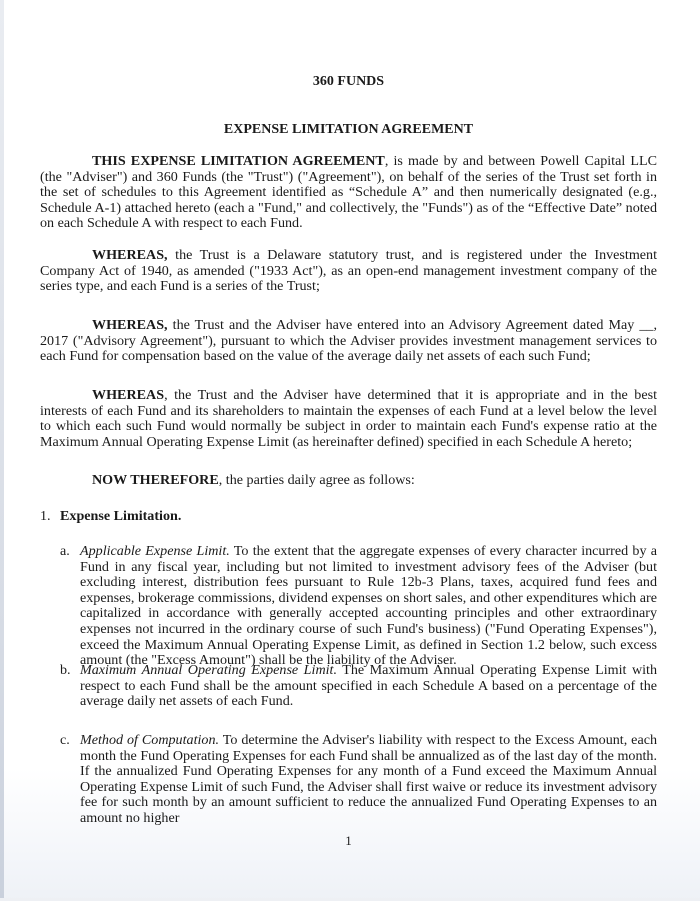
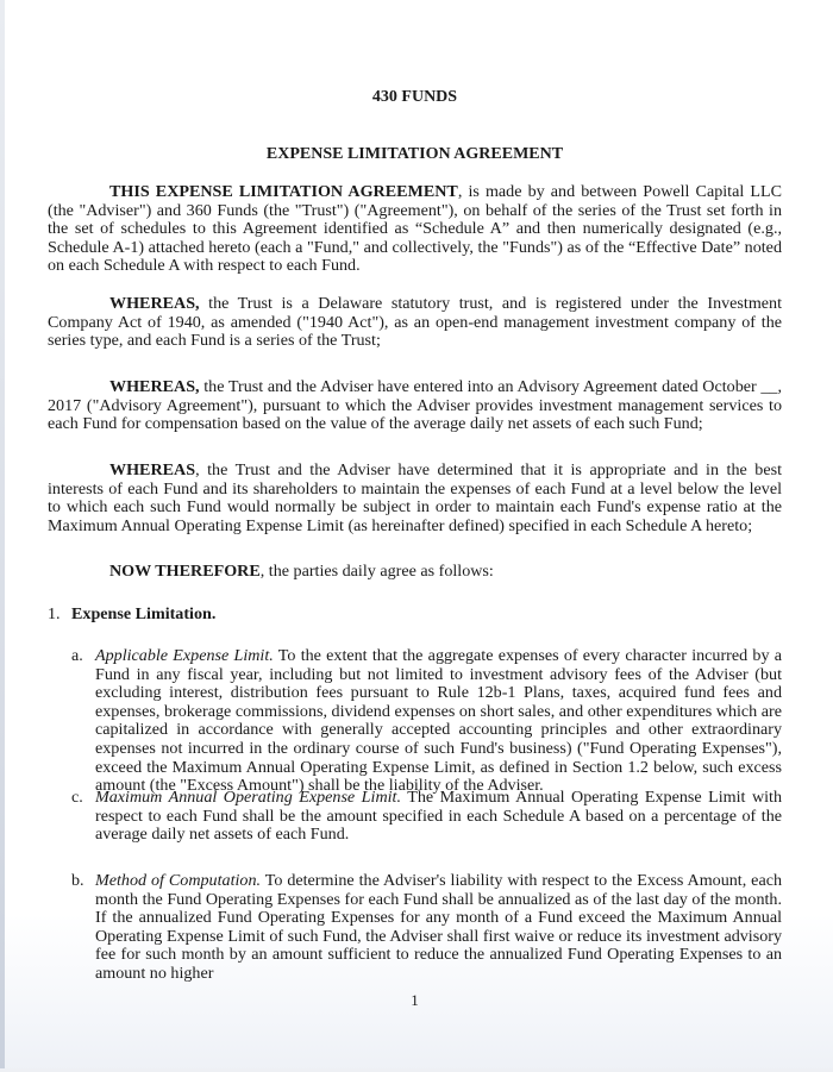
- 360 FUNDS
+ 430 FUNDS
  EXPENSE LIMITATION AGREEMENT
  THIS EXPENSE LIMITATION AGREEMENT, is made by and between Powell Capital LLC (the "Adviser") and 360 Funds (the "Trust") ("Agreement"), on behalf of the series of the Trust set forth in the set of schedules to this Agreement identified as “Schedule A” and then numerically designated (e.g., Schedule A-1) attached hereto (each a "Fund," and collectively, the "Funds") as of the “Effective Date” noted on each Schedule A with respect to each Fund.
- WHEREAS, the Trust is a Delaware statutory trust, and is registered under the Investment Company Act of 1940, as amended ("1933 Act"), as an open-end management investment company of the series type, and each Fund is a series of the Trust;
+ WHEREAS, the Trust is a Delaware statutory trust, and is registered under the Investment Company Act of 1940, as amended ("1940 Act"), as an open-end management investment company of the series type, and each Fund is a series of the Trust;
- WHEREAS, the Trust and the Adviser have entered into an Advisory Agreement dated May __, 2017 ("Advisory Agreement"), pursuant to which the Adviser provides investment management services to each Fund for compensation based on the value of the average daily net assets of each such Fund;
+ WHEREAS, the Trust and the Adviser have entered into an Advisory Agreement dated October __, 2017 ("Advisory Agreement"), pursuant to which the Adviser provides investment management services to each Fund for compensation based on the value of the average daily net assets of each such Fund;
  WHEREAS, the Trust and the Adviser have determined that it is appropriate and in the best interests of each Fund and its shareholders to maintain the expenses of each Fund at a level below the level to which each such Fund would normally be subject in order to maintain each Fund's expense ratio at the Maximum Annual Operating Expense Limit (as hereinafter defined) specified in each Schedule A hereto;
  NOW THEREFORE, the parties daily agree as follows:
  1. Expense Limitation.
  a.
- Applicable Expense Limit. To the extent that the aggregate expenses of every character incurred by a Fund in any fiscal year, including but not limited to investment advisory fees of the Adviser (but excluding interest, distribution fees pursuant to Rule 12b-3 Plans, taxes, acquired fund fees and expenses, brokerage commissions, dividend expenses on short sales, and other expenditures which are capitalized in accordance with generally accepted accounting principles and other extraordinary expenses not incurred in the ordinary course of such Fund's business) ("Fund Operating Expenses"), exceed the Maximum Annual Operating Expense Limit, as defined in Section 1.2 below, such excess amount (the "Excess Amount") shall be the liability of the Adviser.
+ Applicable Expense Limit. To the extent that the aggregate expenses of every character incurred by a Fund in any fiscal year, including but not limited to investment advisory fees of the Adviser (but excluding interest, distribution fees pursuant to Rule 12b-1 Plans, taxes, acquired fund fees and expenses, brokerage commissions, dividend expenses on short sales, and other expenditures which are capitalized in accordance with generally accepted accounting principles and other extraordinary expenses not incurred in the ordinary course of such Fund's business) ("Fund Operating Expenses"), exceed the Maximum Annual Operating Expense Limit, as defined in Section 1.2 below, such excess amount (the "Excess Amount") shall be the liability of the Adviser.
- b.
+ c.
  Maximum Annual Operating Expense Limit. The Maximum Annual Operating Expense Limit with respect to each Fund shall be the amount specified in each Schedule A based on a percentage of the average daily net assets of each Fund.
- c.
+ b.
  Method of Computation. To determine the Adviser's liability with respect to the Excess Amount, each month the Fund Operating Expenses for each Fund shall be annualized as of the last day of the month. If the annualized Fund Operating Expenses for any month of a Fund exceed the Maximum Annual Operating Expense Limit of such Fund, the Adviser shall first waive or reduce its investment advisory fee for such month by an amount sufficient to reduce the annualized Fund Operating Expenses to an amount no higher
  1
